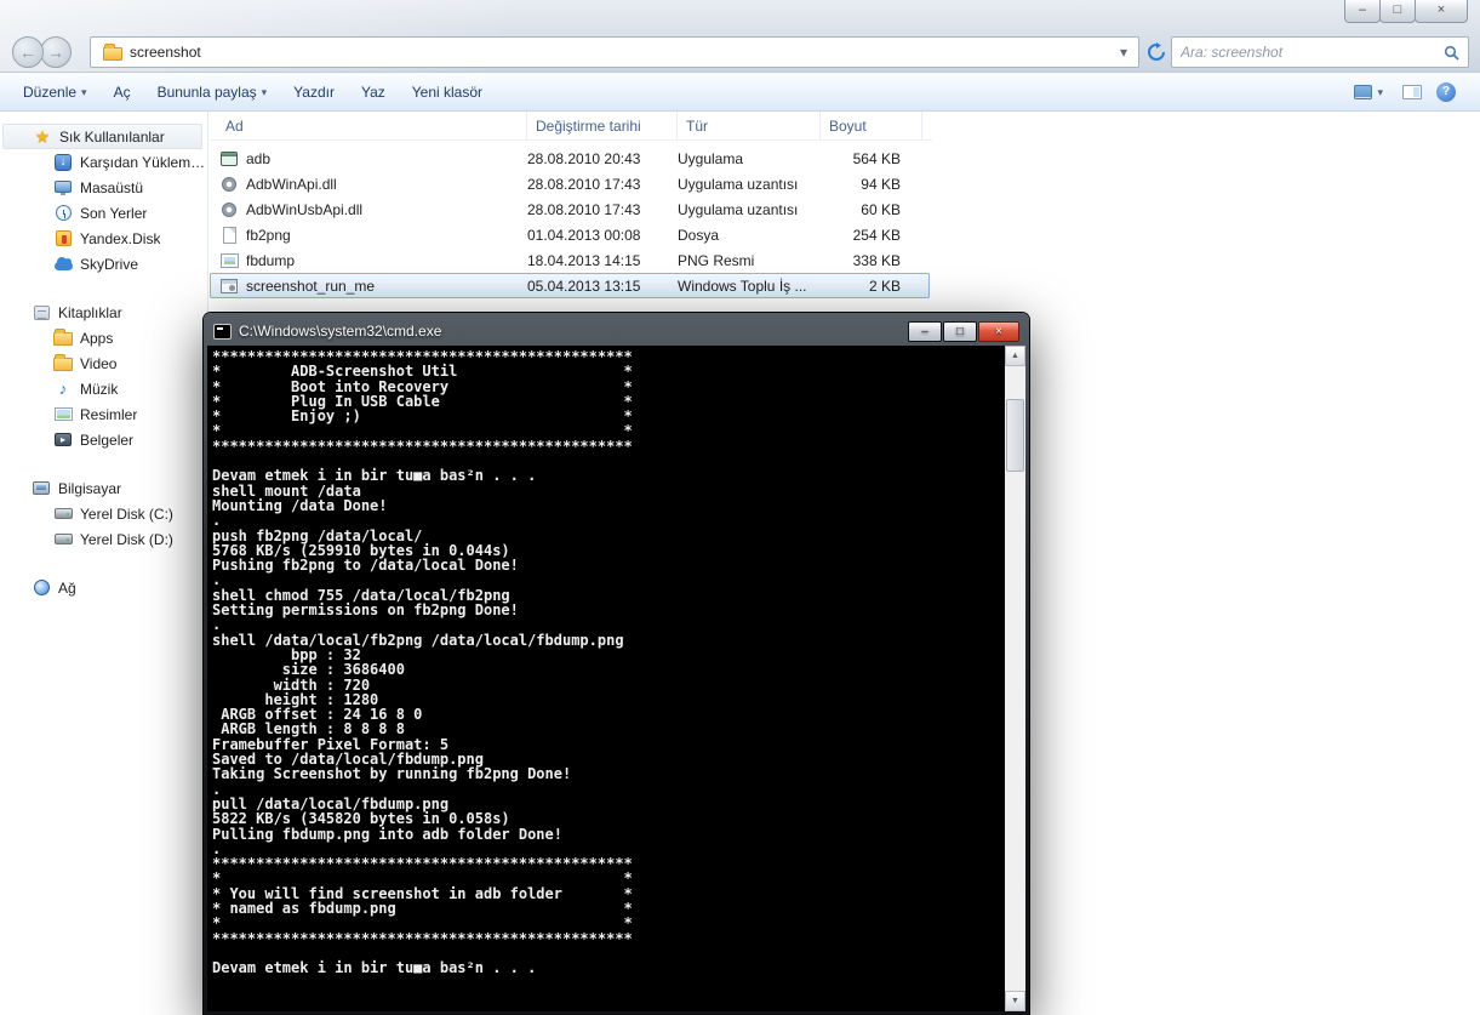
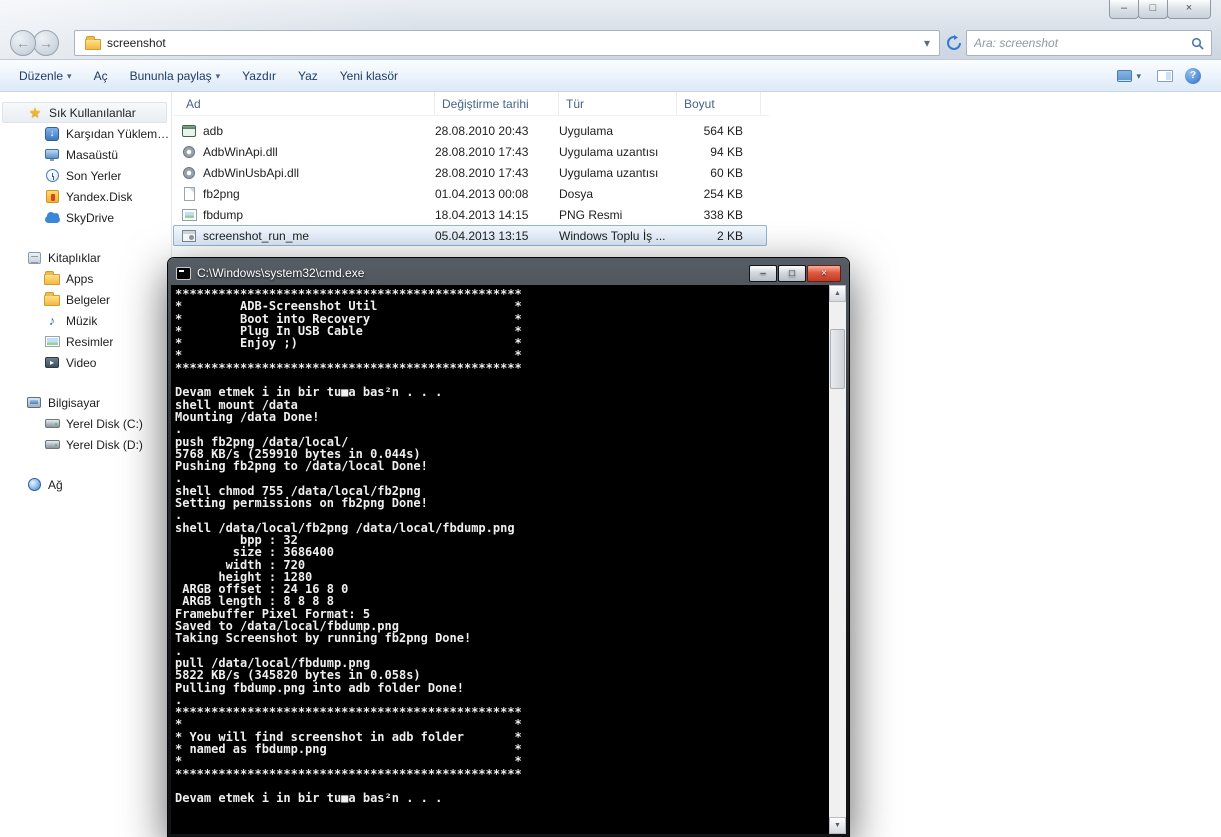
  –
  □
  ×
  ←
  →
  screenshot
  ▾
  Ara: screenshot
  Düzenle
  ▾
  Aç
  Bununla paylaş
  ▾
  Yazdır
  Yaz
  Yeni klasör
  ▾
  ?
  ★
  Sık Kullanılanlar
  ↓
  Karşıdan Yüklemele
  Masaüstü
  Son Yerler
  Yandex.Disk
  SkyDrive
  Kitaplıklar
  Apps
- Video
+ Belgeler
  ♪
  Müzik
  Resimler
  ▸
- Belgeler
+ Video
  Bilgisayar
  Yerel Disk (C:)
  Yerel Disk (D:)
  Ağ
  Ad
  Değiştirme tarihi
  Tür
  Boyut
  adb
  28.08.2010 20:43
  Uygulama
  564 KB
  AdbWinApi.dll
  28.08.2010 17:43
  Uygulama uzantısı
  94 KB
  AdbWinUsbApi.dll
  28.08.2010 17:43
  Uygulama uzantısı
  60 KB
  fb2png
  01.04.2013 00:08
  Dosya
  254 KB
  fbdump
  18.04.2013 14:15
  PNG Resmi
  338 KB
  screenshot_run_me
  05.04.2013 13:15
  Windows Toplu İş ...
  2 KB
  C:\Windows\system32\cmd.exe
  –
  □
  ×
  ************************************************
  * ADB-Screenshot Util *
  * Boot into Recovery *
  * Plug In USB Cable *
  * Enjoy ;) *
  * *
  ************************************************
  Devam etmek i in bir tu■a bas²n . . .
  shell mount /data
  Mounting /data Done!
  .
  push fb2png /data/local/
  5768 KB/s (259910 bytes in 0.044s)
  Pushing fb2png to /data/local Done!
  .
  shell chmod 755 /data/local/fb2png
  Setting permissions on fb2png Done!
  .
  shell /data/local/fb2png /data/local/fbdump.png
  bpp : 32
  size : 3686400
  width : 720
  height : 1280
  ARGB offset : 24 16 8 0
  ARGB length : 8 8 8 8
  Framebuffer Pixel Format: 5
  Saved to /data/local/fbdump.png
  Taking Screenshot by running fb2png Done!
  .
  pull /data/local/fbdump.png
  5822 KB/s (345820 bytes in 0.058s)
  Pulling fbdump.png into adb folder Done!
  .
  ************************************************
  * *
  * You will find screenshot in adb folder *
  * named as fbdump.png *
  * *
  ************************************************
  Devam etmek i in bir tu■a bas²n . . .
